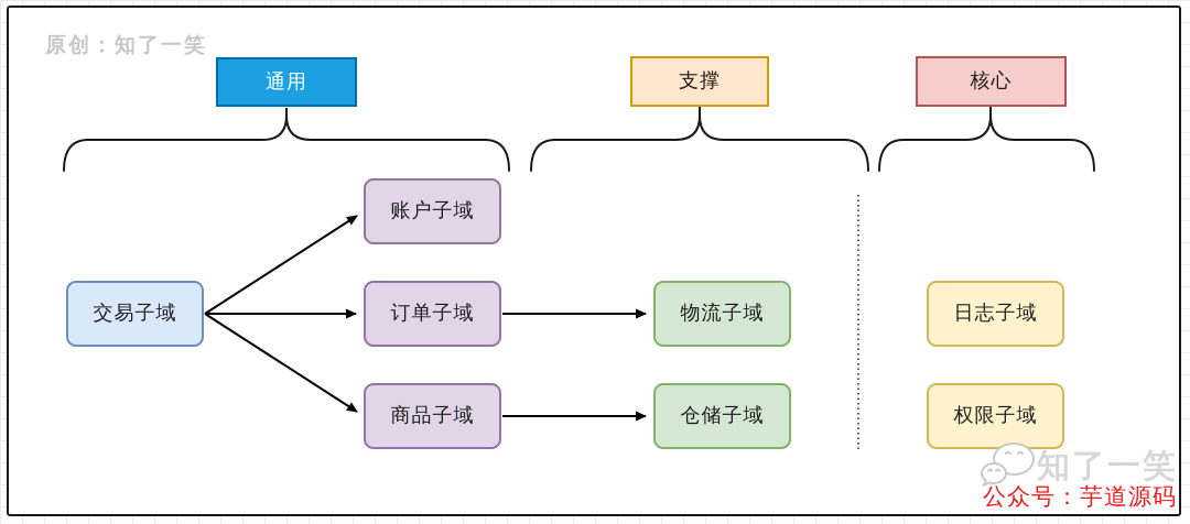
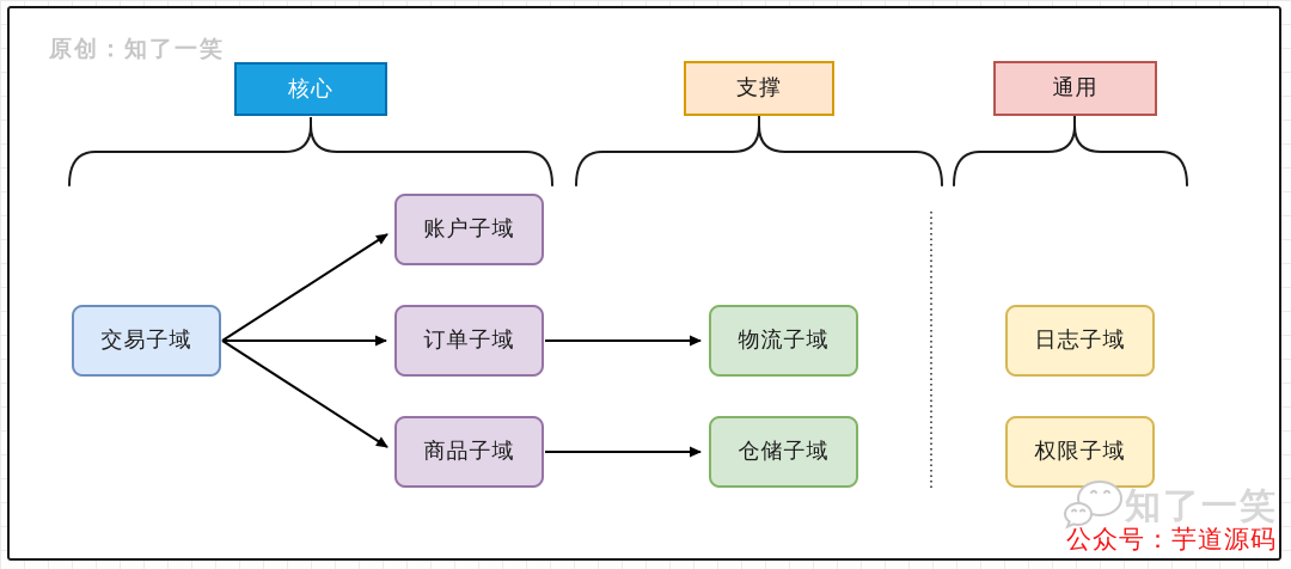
  原创：知了一笑
- 通用
+ 核心
  支撑
- 核心
+ 通用
  交易子域
  账户子域
  订单子域
  商品子域
  物流子域
  仓储子域
  日志子域
  权限子域
  知了一笑
  公众号：芋道源码
